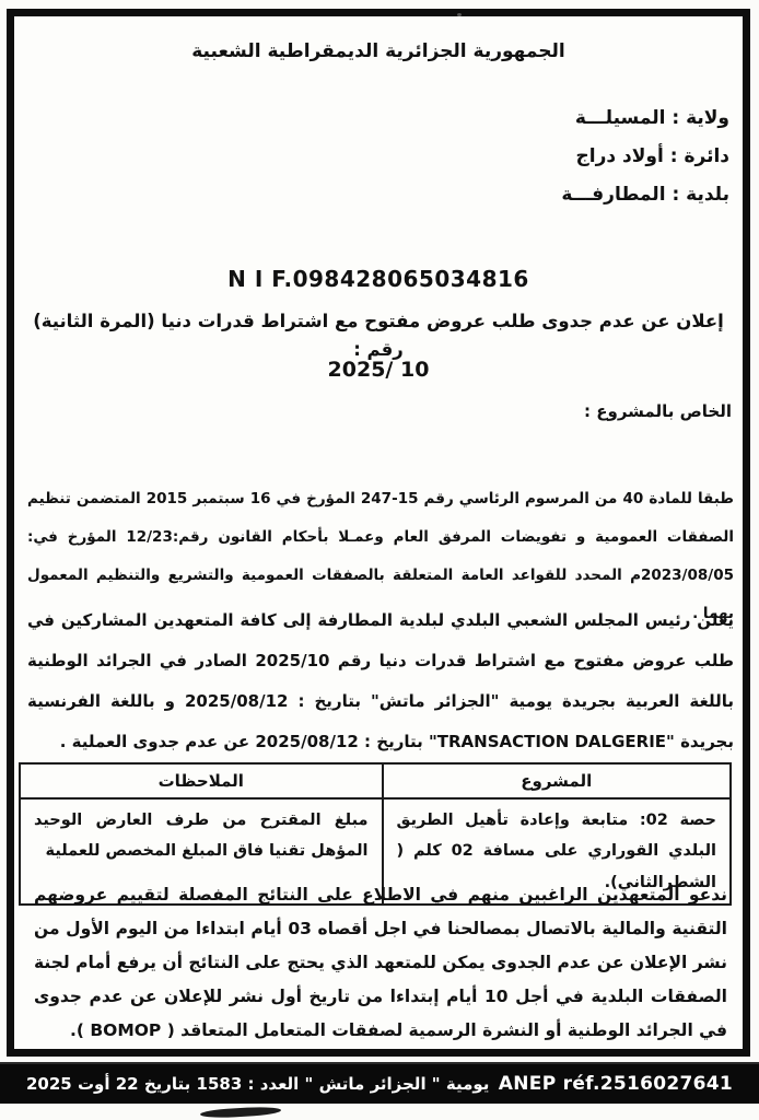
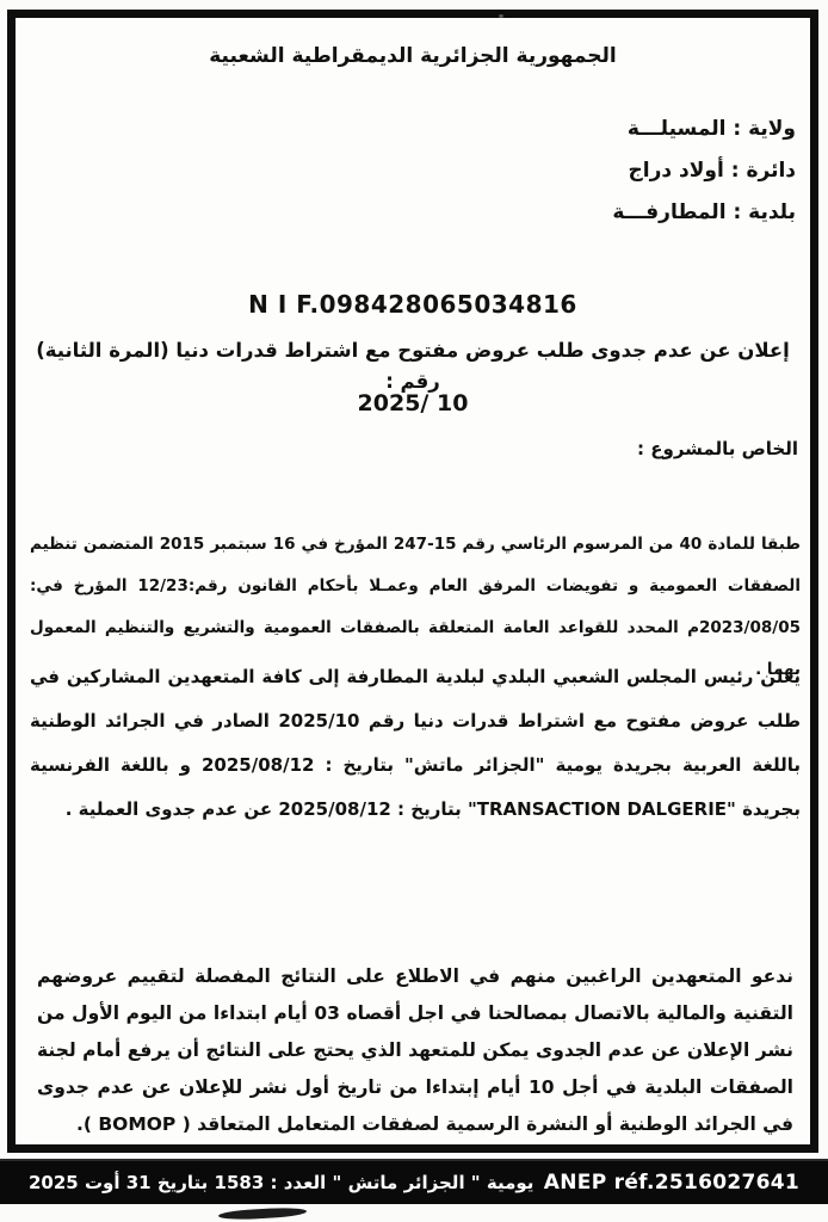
  الجمهورية الجزائرية الديمقراطية الشعبية
  ولاية : المسيلـــة
  دائرة : أولاد دراج
  بلدية : المطارفـــة
  N I F.098428065034816
  إعلان عن عدم جدوى طلب عروض مفتوح مع اشتراط قدرات دنيا (المرة الثانية) رقم :
  2025/ 10
  الخاص بالمشروع :
  طبقا للمادة 40 من المرسوم الرئاسي رقم 15-247 المؤرخ في 16 سبتمبر 2015 المتضمن تنظيم الصفقات العمومية و تفويضات المرفق العام وعمـلا بأحكام القانون رقم:12/23 المؤرخ في: 2023/08/05م المحدد للقواعد العامة المتعلقة بالصفقات العمومية والتشريع والتنظيم المعمول بهما .
  يعلن رئيس المجلس الشعبي البلدي لبلدية المطارفة إلى كافة المتعهدين المشاركين في طلب عروض مفتوح مع اشتراط قدرات دنيا رقم 2025/10 الصادر في الجرائد الوطنية باللغة العربية بجريدة يومية "الجزائر ماتش" بتاريخ : 2025/08/12 و باللغة الفرنسية بجريدة "TRANSACTION DALGERIE" بتاريخ : 2025/08/12 عن عدم جدوى العملية .
- المشروع	الملاحظات
- حصة 02: متابعة وإعادة تأهيل الطريق البلدي القوراري على مسافة 02 كلم ( الشطرالثاني).	مبلغ المقترح من طرف العارض الوحيد المؤهل تقنيا فاق المبلغ المخصص للعملية
  ندعو المتعهدين الراغبين منهم في الاطلاع على النتائج المفصلة لتقييم عروضهم التقنية والمالية بالاتصال بمصالحنا في اجل أقصاه 03 أيام ابتداءا من اليوم الأول من نشر الإعلان عن عدم الجدوى يمكن للمتعهد الذي يحتج على النتائج أن يرفع أمام لجنة الصفقات البلدية في أجل 10 أيام إبتداءا من تاريخ أول نشر للإعلان عن عدم جدوى في الجرائد الوطنية أو النشرة الرسمية لصفقات المتعامل المتعاقد ( BOMOP ).
- يومية " الجزائر ماتش " العدد : 1583 بتاريخ 22 أوت 2025
+ يومية " الجزائر ماتش " العدد : 1583 بتاريخ 31 أوت 2025
  ANEP réf.2516027641
